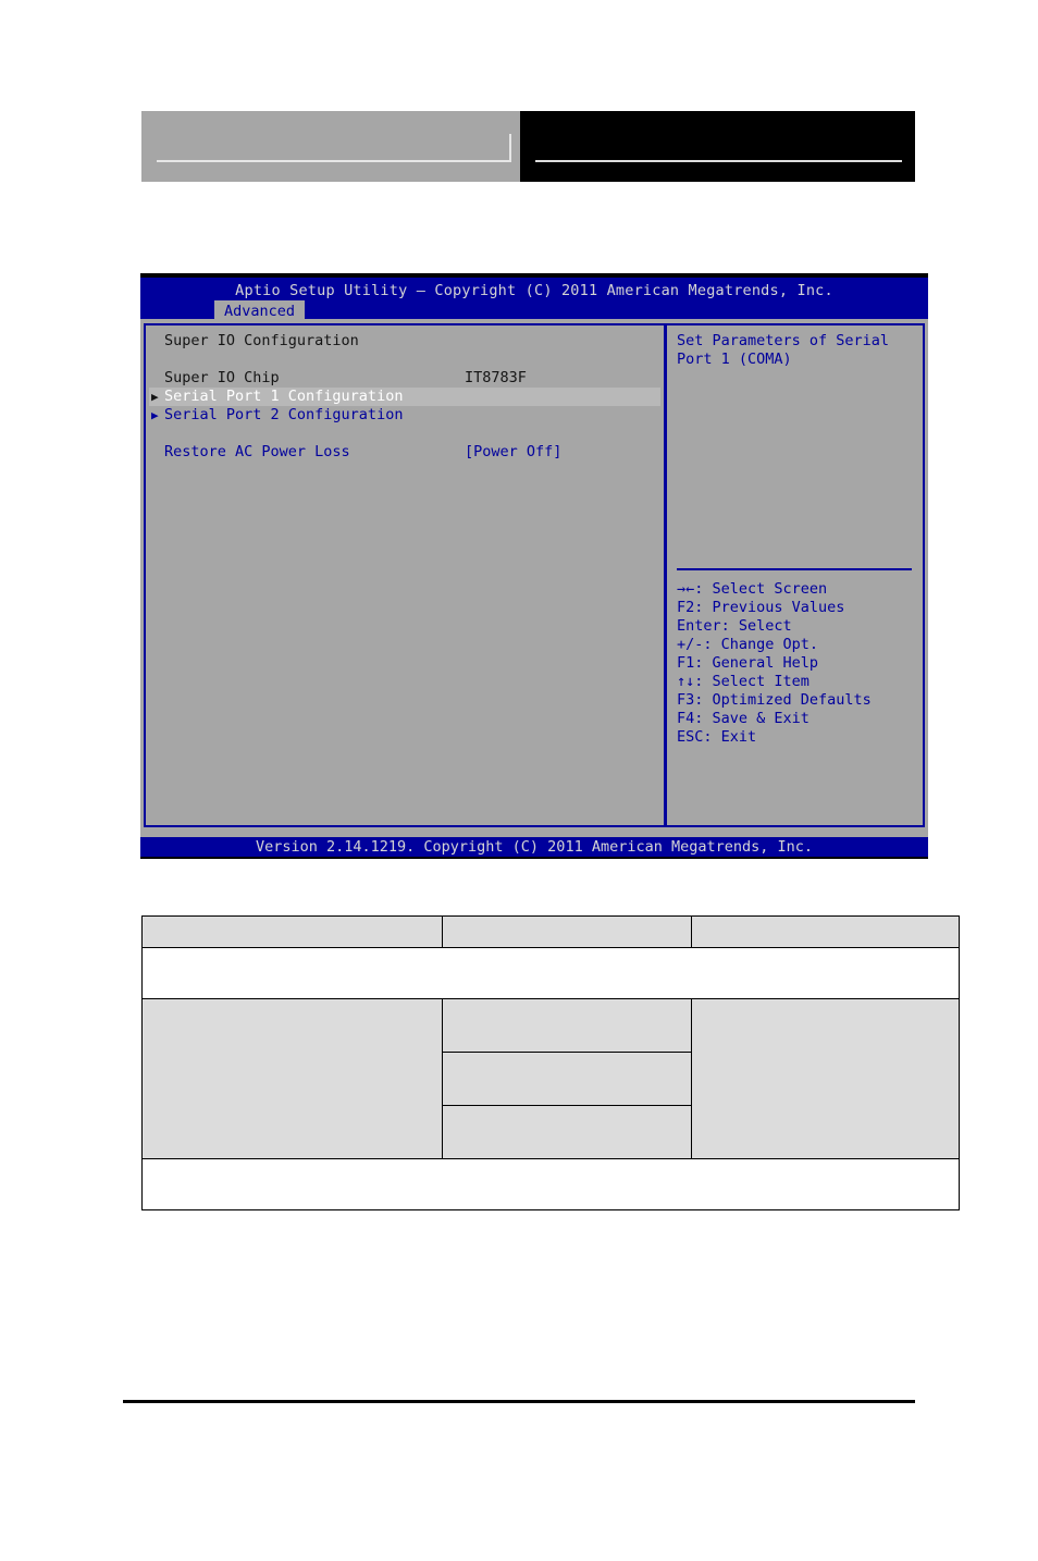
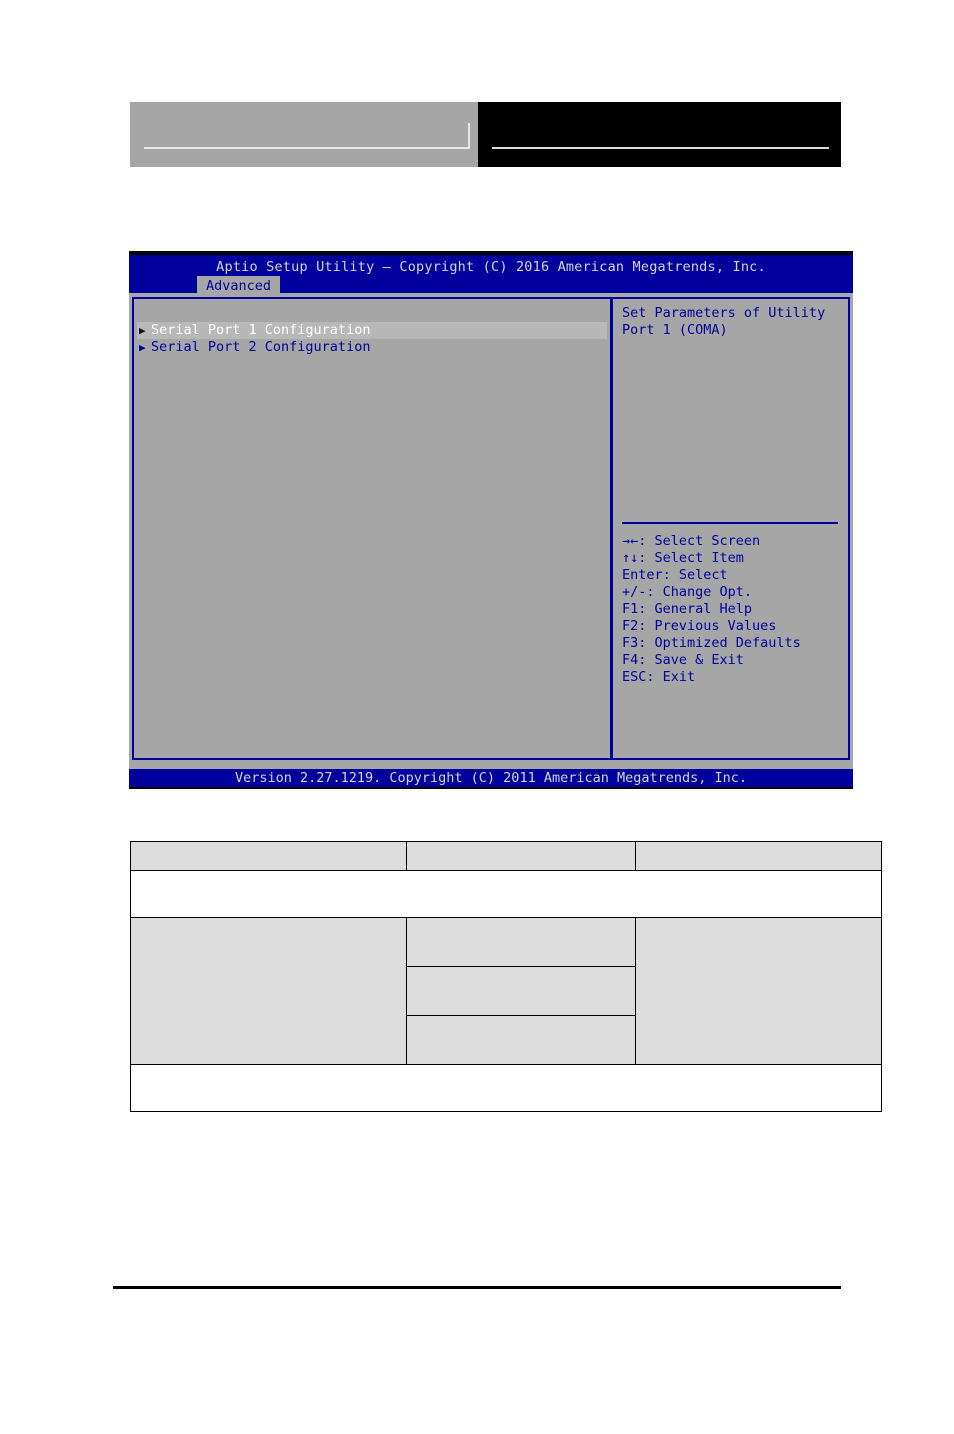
- Aptio Setup Utility – Copyright (C) 2011 American Megatrends, Inc.
+ Aptio Setup Utility – Copyright (C) 2016 American Megatrends, Inc.
  Advanced
- Super IO Configuration
- Super IO Chip
- IT8783F
  ▶
  Serial Port 1 Configuration
  ▶
  Serial Port 2 Configuration
- Restore AC Power Loss
- [Power Off]
- Set Parameters of Serial Port 1 (COMA)
+ Set Parameters of Utility Port 1 (COMA)
  →←: Select Screen
- F2: Previous Values
+ ↑↓: Select Item
  Enter: Select
  +/-: Change Opt.
  F1: General Help
- ↑↓: Select Item
+ F2: Previous Values
  F3: Optimized Defaults
  F4: Save & Exit
  ESC: Exit
- Version 2.14.1219. Copyright (C) 2011 American Megatrends, Inc.
+ Version 2.27.1219. Copyright (C) 2011 American Megatrends, Inc.
